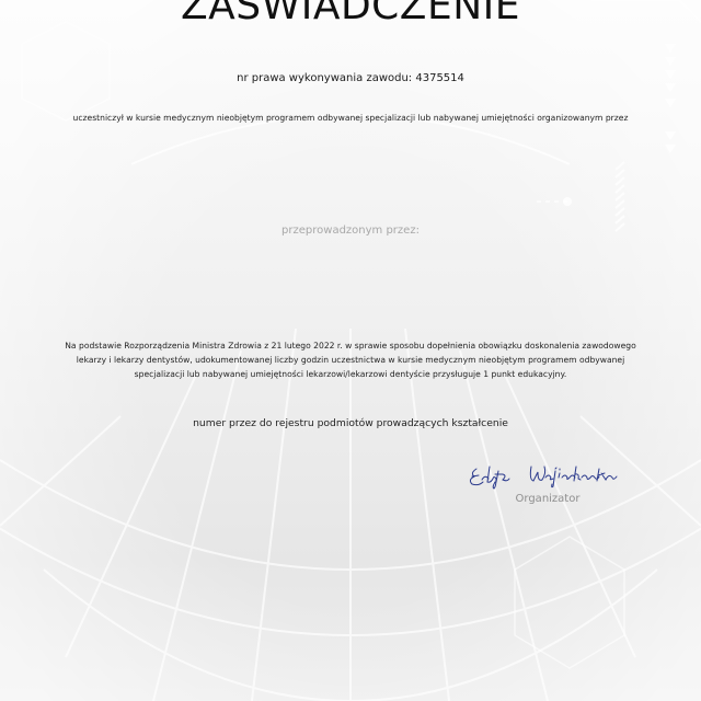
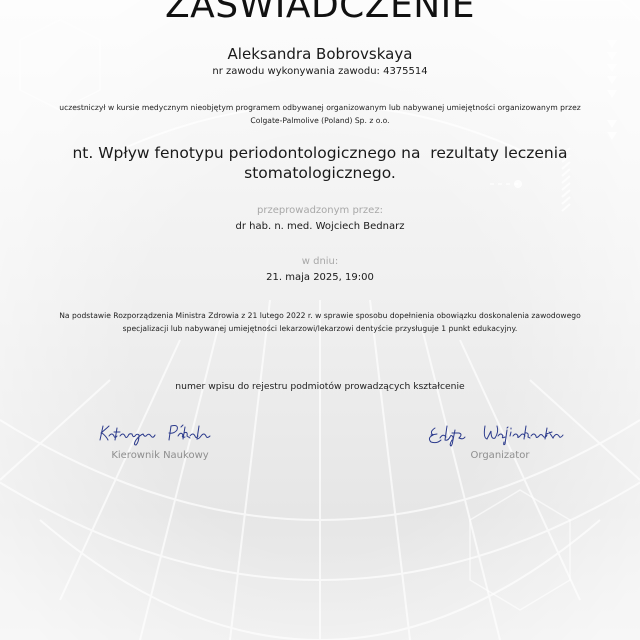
  ZAŚWIADCZENIE
+ Aleksandra Bobrovskaya
- nr prawa wykonywania zawodu: 4375514
+ nr zawodu wykonywania zawodu: 4375514
- uczestniczył w kursie medycznym nieobjętym programem odbywanej specjalizacji lub nabywanej umiejętności organizowanym przez
+ uczestniczył w kursie medycznym nieobjętym programem odbywanej organizowanym lub nabywanej umiejętności organizowanym przez
+ Colgate-Palmolive (Poland) Sp. z o.o.
+ nt. Wpływ fenotypu periodontologicznego na rezultaty leczenia
+ stomatologicznego.
  przeprowadzonym przez:
+ dr hab. n. med. Wojciech Bednarz
+ w dniu:
+ 21. maja 2025, 19:00
  Na podstawie Rozporządzenia Ministra Zdrowia z 21 lutego 2022 r. w sprawie sposobu dopełnienia obowiązku doskonalenia zawodowego
- lekarzy i lekarzy dentystów, udokumentowanej liczby godzin uczestnictwa w kursie medycznym nieobjętym programem odbywanej
  specjalizacji lub nabywanej umiejętności lekarzowi/lekarzowi dentyście przysługuje 1 punkt edukacyjny.
- numer przez do rejestru podmiotów prowadzących kształcenie
+ numer wpisu do rejestru podmiotów prowadzących kształcenie
+ Kierownik Naukowy
  Organizator
